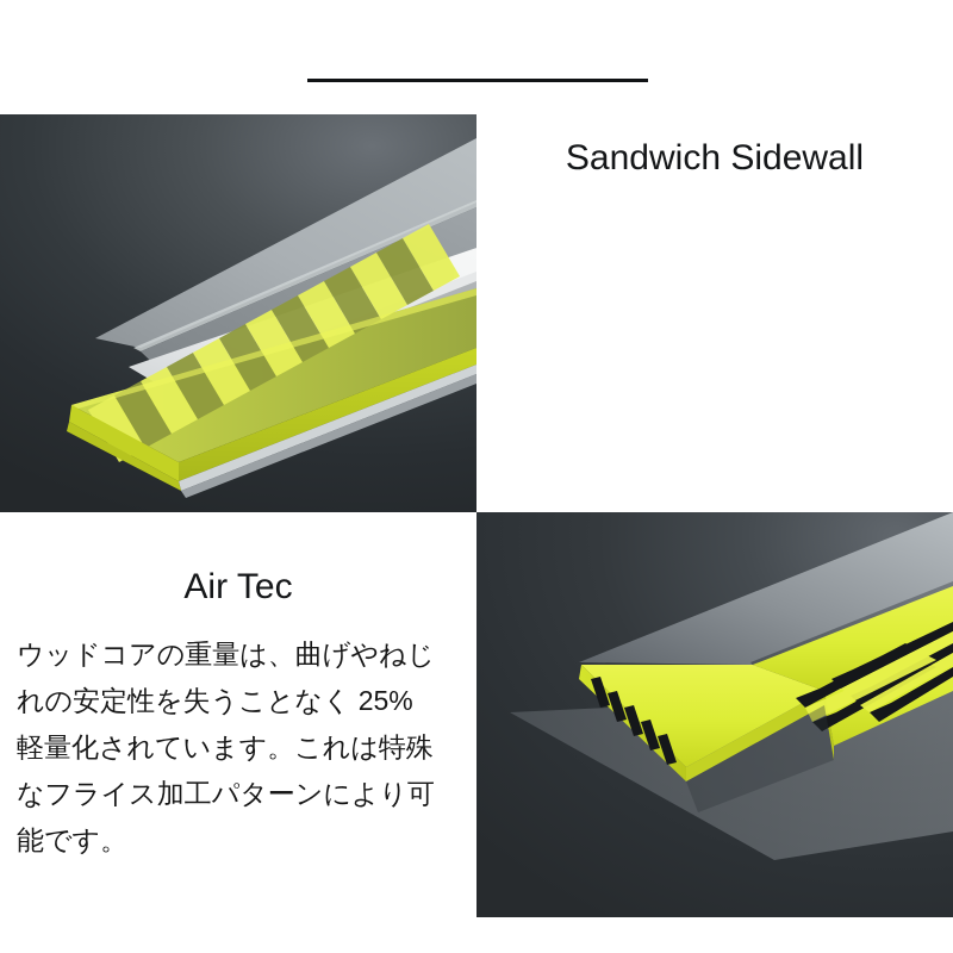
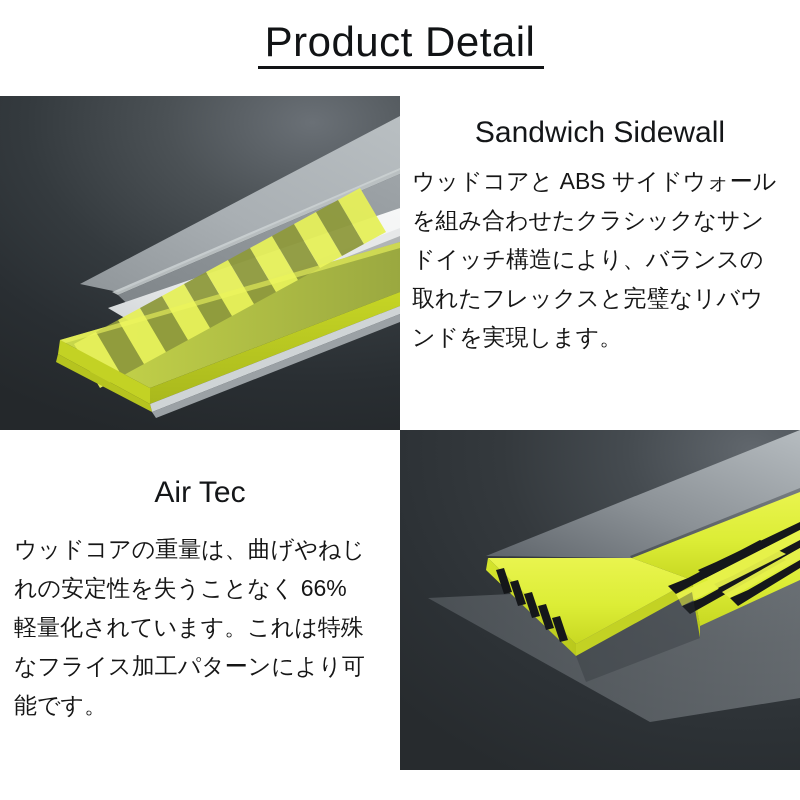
+ Product Detail
  Sandwich Sidewall
+ ウッドコアと ABS サイドウォールを組み合わせたクラシックなサンドイッチ構造により、バランスの取れたフレックスと完璧なリバウンドを実現します。
  Air Tec
- ウッドコアの重量は、曲げやねじれの安定性を失うことなく 25% 軽量化されています。これは特殊なフライス加工パターンにより可能です。
+ ウッドコアの重量は、曲げやねじれの安定性を失うことなく 66% 軽量化されています。これは特殊なフライス加工パターンにより可能です。
